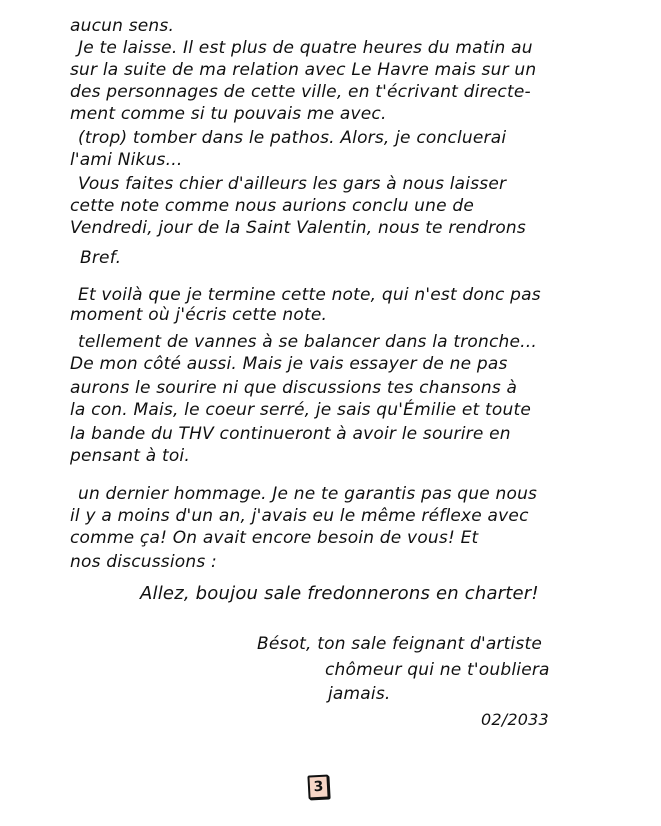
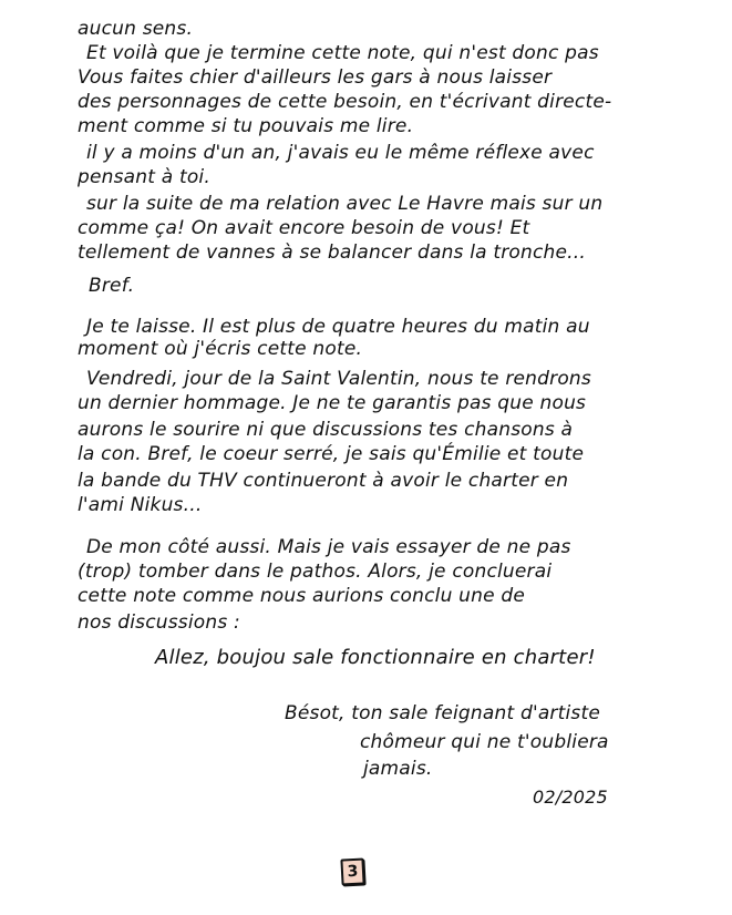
  aucun sens.
- Je te laisse. Il est plus de quatre heures du matin au
+ Et voilà que je termine cette note, qui n'est donc pas
- sur la suite de ma relation avec Le Havre mais sur un
+ Vous faites chier d'ailleurs les gars à nous laisser
- des personnages de cette ville, en t'écrivant directe-
+ des personnages de cette besoin, en t'écrivant directe-
- ment comme si tu pouvais me avec.
+ ment comme si tu pouvais me lire.
- (trop) tomber dans le pathos. Alors, je concluerai
+ il y a moins d'un an, j'avais eu le même réflexe avec
- l'ami Nikus...
+ pensant à toi.
- Vous faites chier d'ailleurs les gars à nous laisser
+ sur la suite de ma relation avec Le Havre mais sur un
- cette note comme nous aurions conclu une de
+ comme ça! On avait encore besoin de vous! Et
- Vendredi, jour de la Saint Valentin, nous te rendrons
+ tellement de vannes à se balancer dans la tronche...
  Bref.
- Et voilà que je termine cette note, qui n'est donc pas
+ Je te laisse. Il est plus de quatre heures du matin au
  moment où j'écris cette note.
- tellement de vannes à se balancer dans la tronche...
+ Vendredi, jour de la Saint Valentin, nous te rendrons
- De mon côté aussi. Mais je vais essayer de ne pas
+ un dernier hommage. Je ne te garantis pas que nous
  aurons le sourire ni que discussions tes chansons à
- la con. Mais, le coeur serré, je sais qu'Émilie et toute
+ la con. Bref, le coeur serré, je sais qu'Émilie et toute
- la bande du THV continueront à avoir le sourire en
+ la bande du THV continueront à avoir le charter en
- pensant à toi.
+ l'ami Nikus...
- un dernier hommage. Je ne te garantis pas que nous
+ De mon côté aussi. Mais je vais essayer de ne pas
- il y a moins d'un an, j'avais eu le même réflexe avec
+ (trop) tomber dans le pathos. Alors, je concluerai
- comme ça! On avait encore besoin de vous! Et
+ cette note comme nous aurions conclu une de
  nos discussions :
- Allez, boujou sale fredonnerons en charter!
+ Allez, boujou sale fonctionnaire en charter!
  Bésot, ton sale feignant d'artiste
  chômeur qui ne t'oubliera
  jamais.
- 02/2033
+ 02/2025
